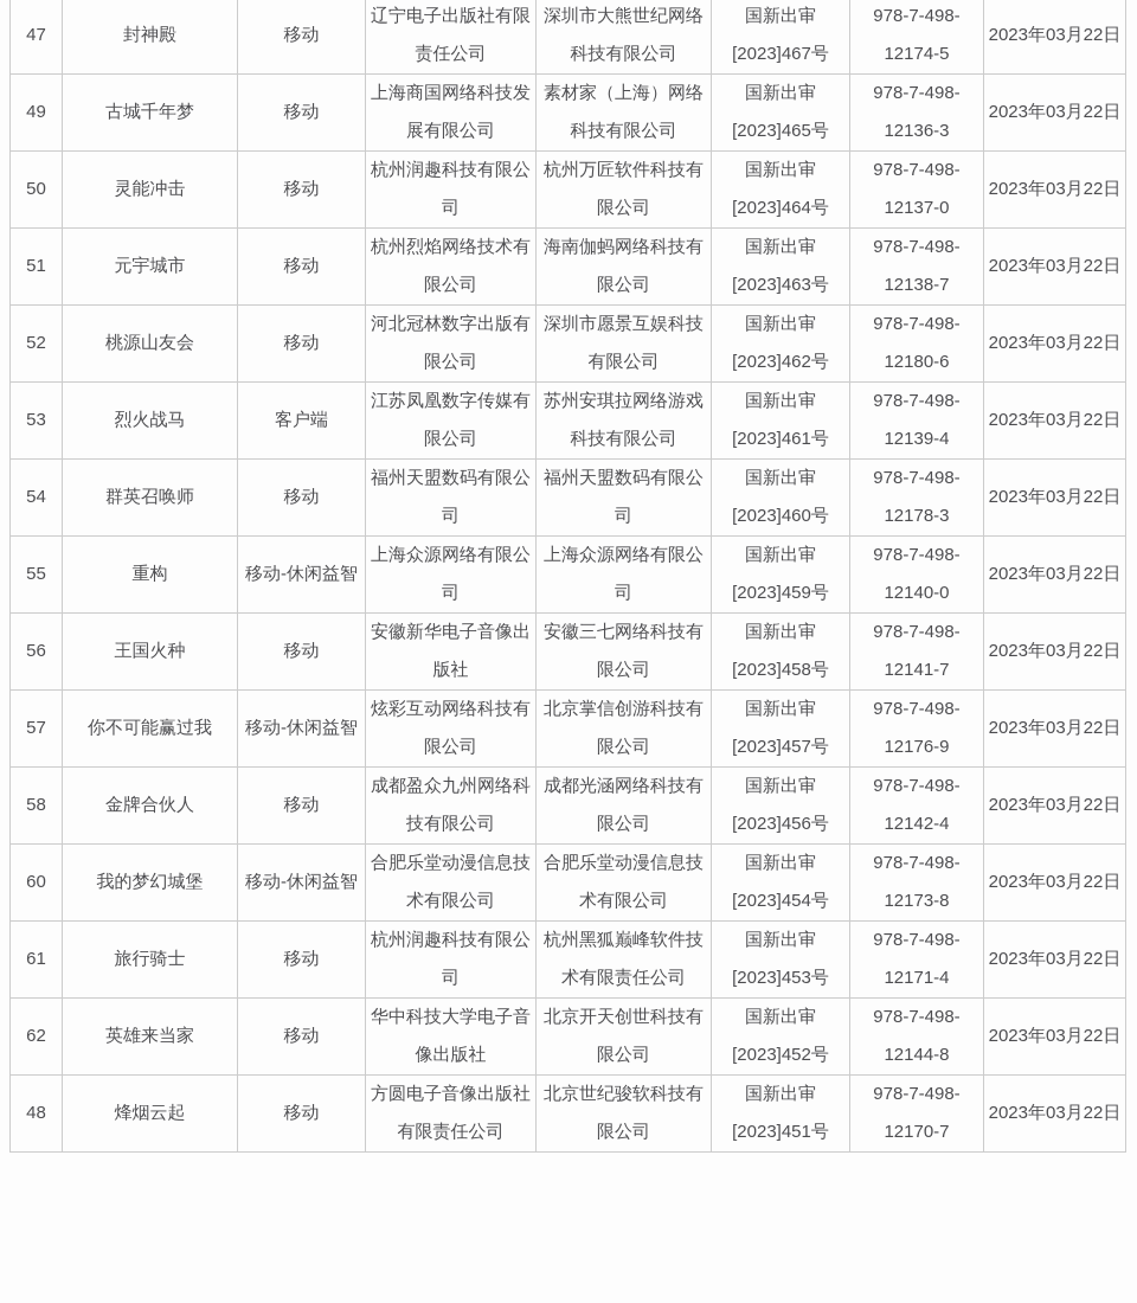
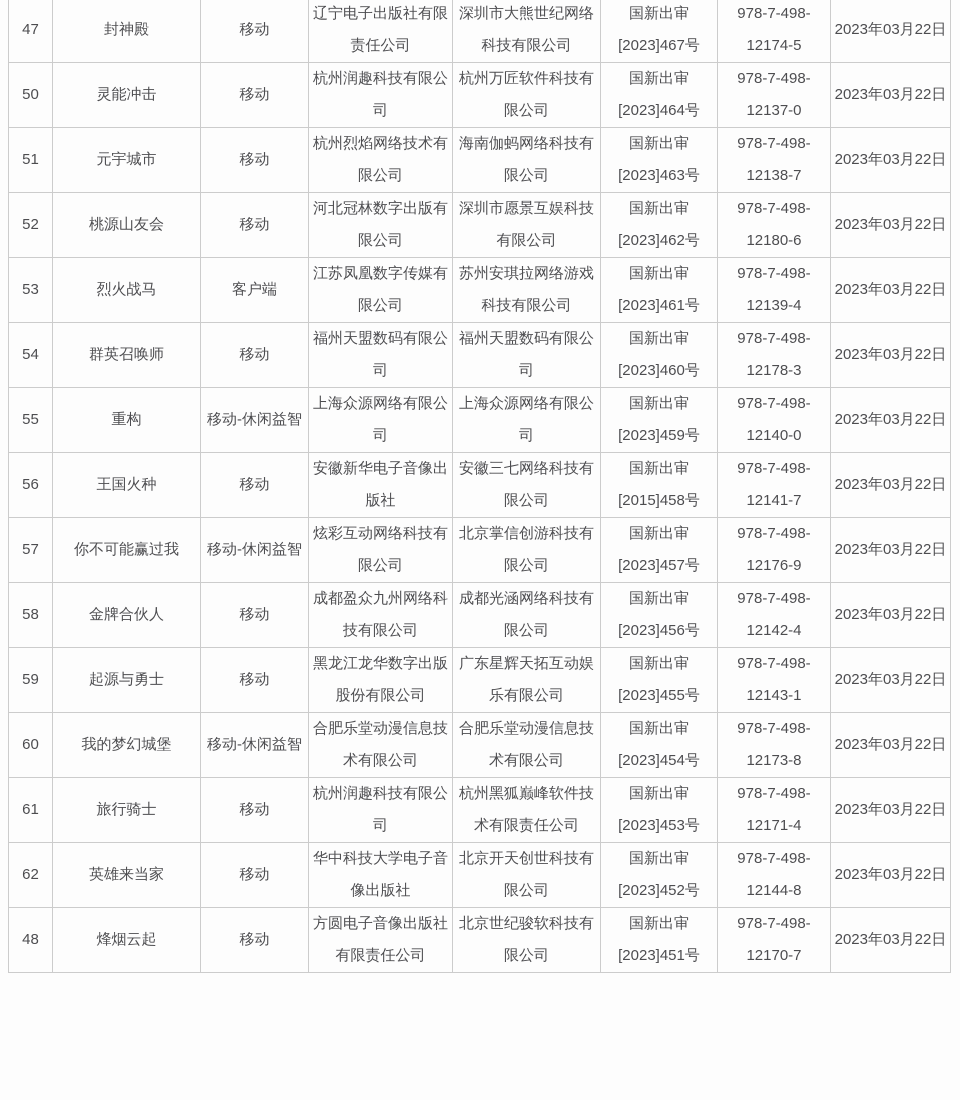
  47	封神殿	移动	辽宁电子出版社有限责任公司	深圳市大熊世纪网络科技有限公司	国新出审[2023]467号	978-7-498-12174-5	2023年03月22日
- 49	古城千年梦	移动	上海商国网络科技发展有限公司	素材家（上海）网络科技有限公司	国新出审[2023]465号	978-7-498-12136-3	2023年03月22日
  50	灵能冲击	移动	杭州润趣科技有限公司	杭州万匠软件科技有限公司	国新出审[2023]464号	978-7-498-12137-0	2023年03月22日
  51	元宇城市	移动	杭州烈焰网络技术有限公司	海南伽蚂网络科技有限公司	国新出审[2023]463号	978-7-498-12138-7	2023年03月22日
  52	桃源山友会	移动	河北冠林数字出版有限公司	深圳市愿景互娱科技有限公司	国新出审[2023]462号	978-7-498-12180-6	2023年03月22日
  53	烈火战马	客户端	江苏凤凰数字传媒有限公司	苏州安琪拉网络游戏科技有限公司	国新出审[2023]461号	978-7-498-12139-4	2023年03月22日
  54	群英召唤师	移动	福州天盟数码有限公司	福州天盟数码有限公司	国新出审[2023]460号	978-7-498-12178-3	2023年03月22日
  55	重构	移动-休闲益智	上海众源网络有限公司	上海众源网络有限公司	国新出审[2023]459号	978-7-498-12140-0	2023年03月22日
- 56	王国火种	移动	安徽新华电子音像出版社	安徽三七网络科技有限公司	国新出审[2023]458号	978-7-498-12141-7	2023年03月22日
+ 56	王国火种	移动	安徽新华电子音像出版社	安徽三七网络科技有限公司	国新出审[2015]458号	978-7-498-12141-7	2023年03月22日
  57	你不可能赢过我	移动-休闲益智	炫彩互动网络科技有限公司	北京掌信创游科技有限公司	国新出审[2023]457号	978-7-498-12176-9	2023年03月22日
  58	金牌合伙人	移动	成都盈众九州网络科技有限公司	成都光涵网络科技有限公司	国新出审[2023]456号	978-7-498-12142-4	2023年03月22日
+ 59	起源与勇士	移动	黑龙江龙华数字出版股份有限公司	广东星辉天拓互动娱乐有限公司	国新出审[2023]455号	978-7-498-12143-1	2023年03月22日
  60	我的梦幻城堡	移动-休闲益智	合肥乐堂动漫信息技术有限公司	合肥乐堂动漫信息技术有限公司	国新出审[2023]454号	978-7-498-12173-8	2023年03月22日
  61	旅行骑士	移动	杭州润趣科技有限公司	杭州黑狐巅峰软件技术有限责任公司	国新出审[2023]453号	978-7-498-12171-4	2023年03月22日
  62	英雄来当家	移动	华中科技大学电子音像出版社	北京开天创世科技有限公司	国新出审[2023]452号	978-7-498-12144-8	2023年03月22日
  48	烽烟云起	移动	方圆电子音像出版社有限责任公司	北京世纪骏软科技有限公司	国新出审[2023]451号	978-7-498-12170-7	2023年03月22日
